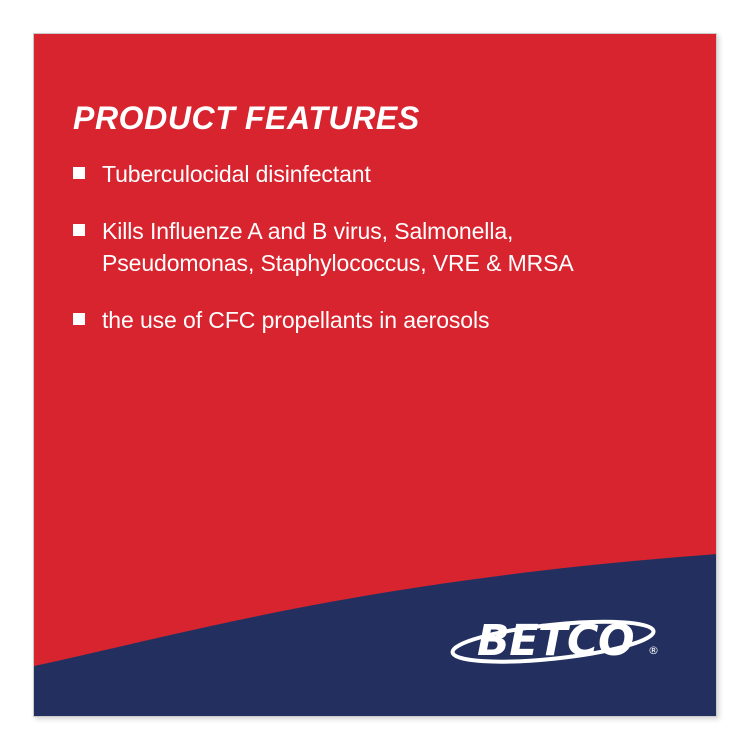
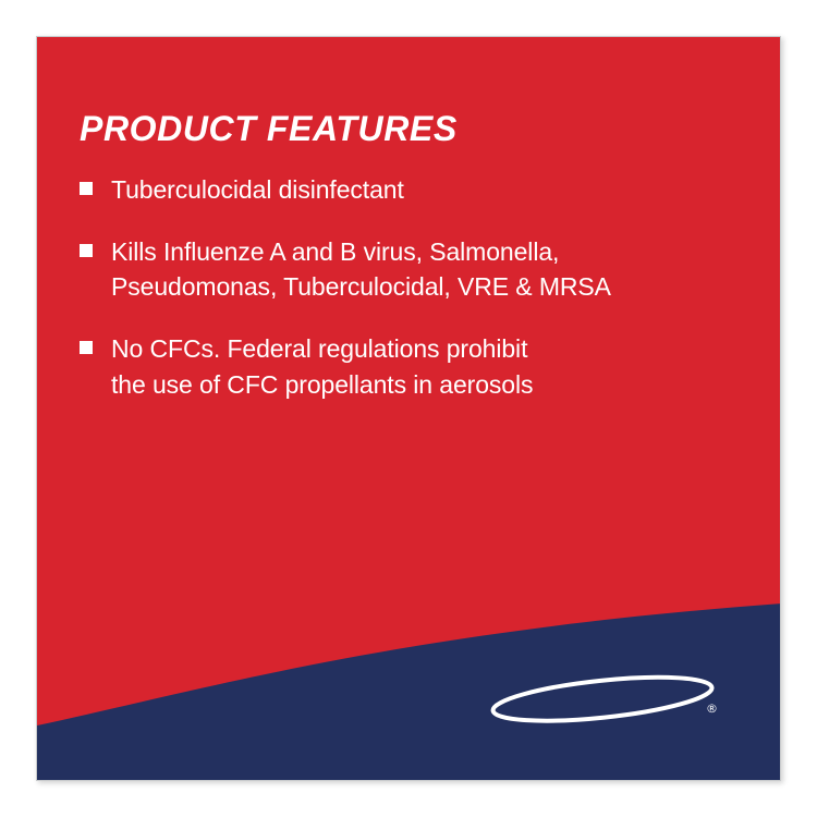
  PRODUCT FEATURES
  Tuberculocidal disinfectant
  Kills Influenze A and B virus, Salmonella,
- Pseudomonas, Staphylococcus, VRE & MRSA
+ Pseudomonas, Tuberculocidal, VRE & MRSA
+ No CFCs. Federal regulations prohibit
  the use of CFC propellants in aerosols
- BETCO
  ®
